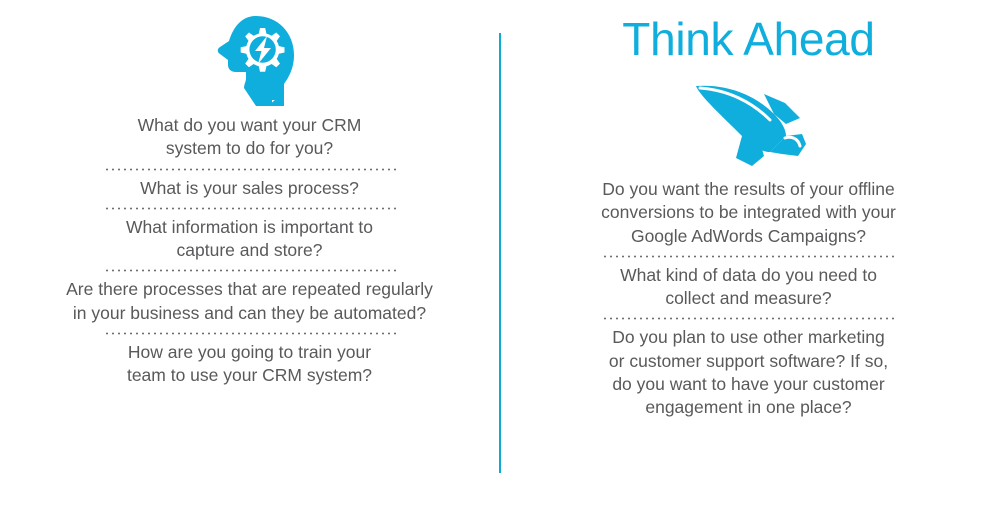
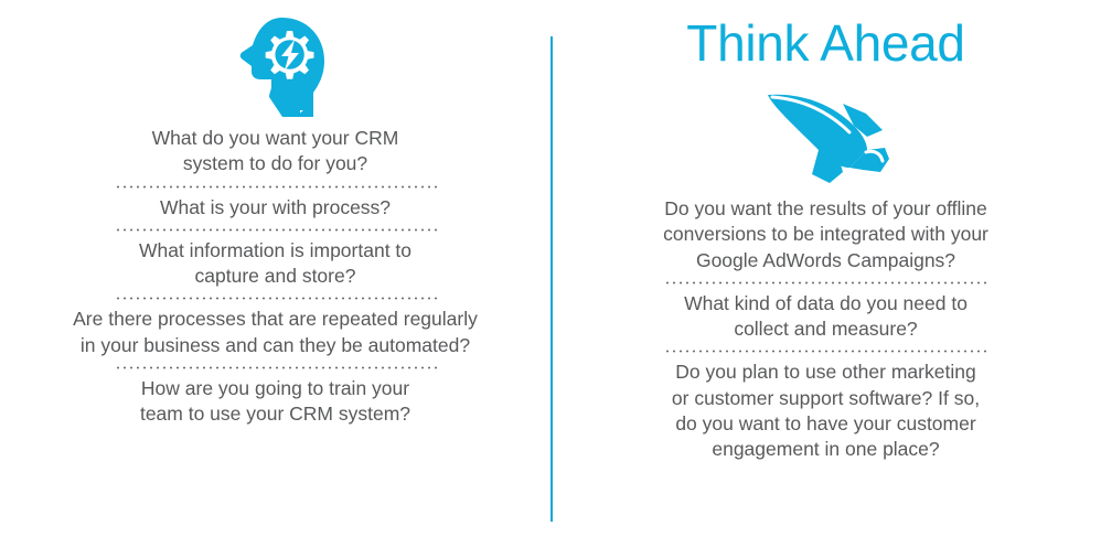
  What do you want your CRM
  system to do for you?
- What is your sales process?
+ What is your with process?
  What information is important to
  capture and store?
  Are there processes that are repeated regularly
  in your business and can they be automated?
  How are you going to train your
  team to use your CRM system?
  Think Ahead
  Do you want the results of your offline
  conversions to be integrated with your
  Google AdWords Campaigns?
  What kind of data do you need to
  collect and measure?
  Do you plan to use other marketing
  or customer support software? If so,
  do you want to have your customer
  engagement in one place?
